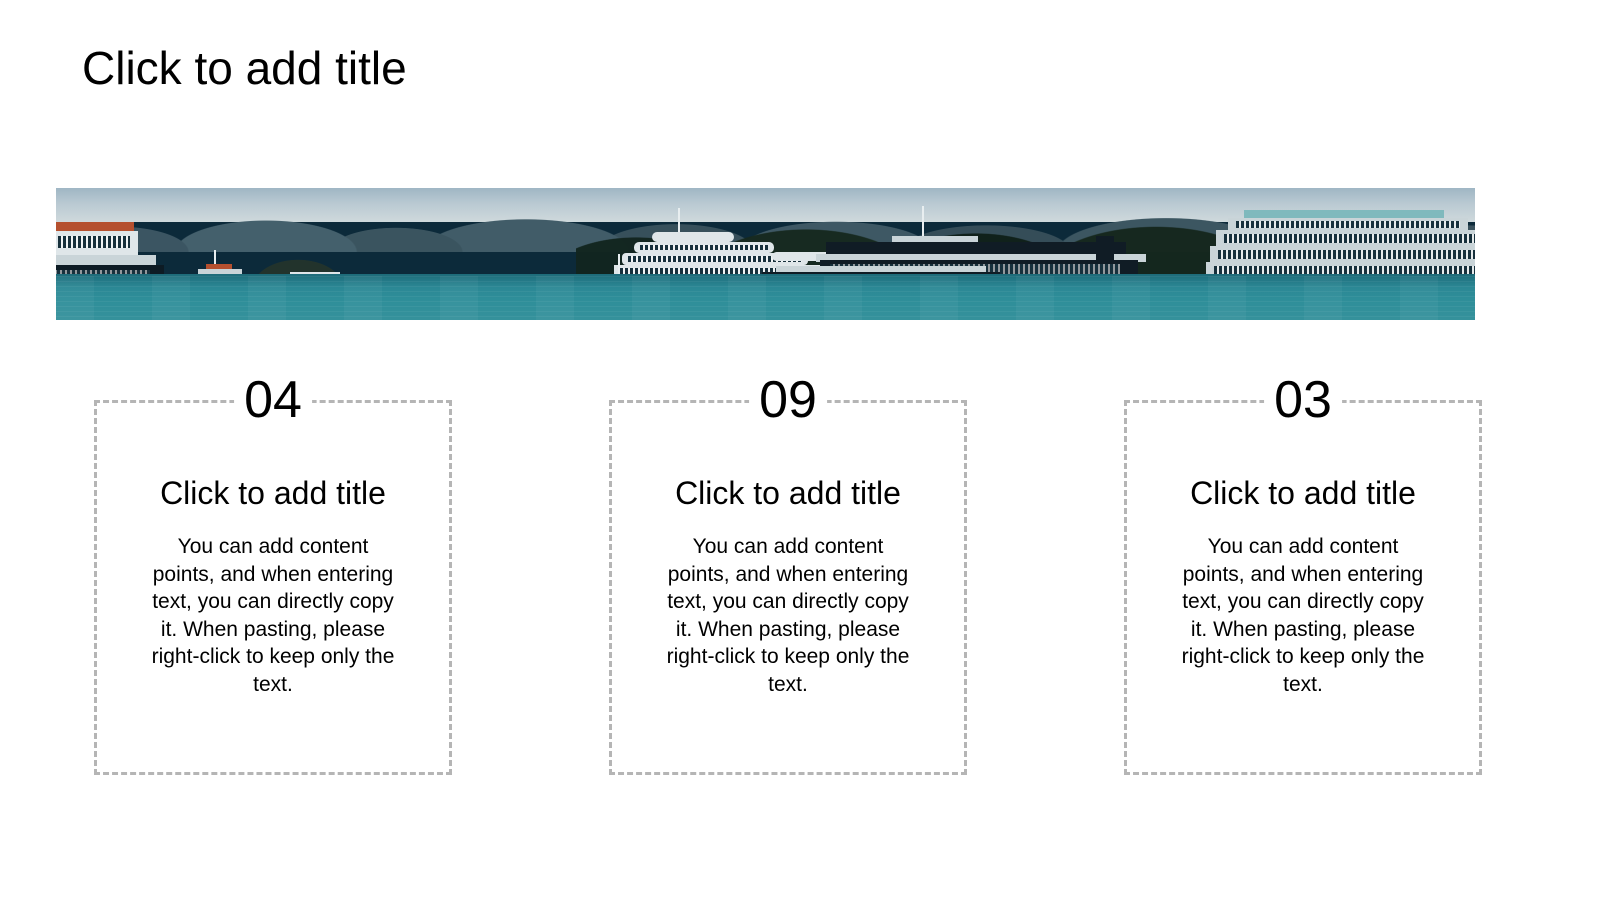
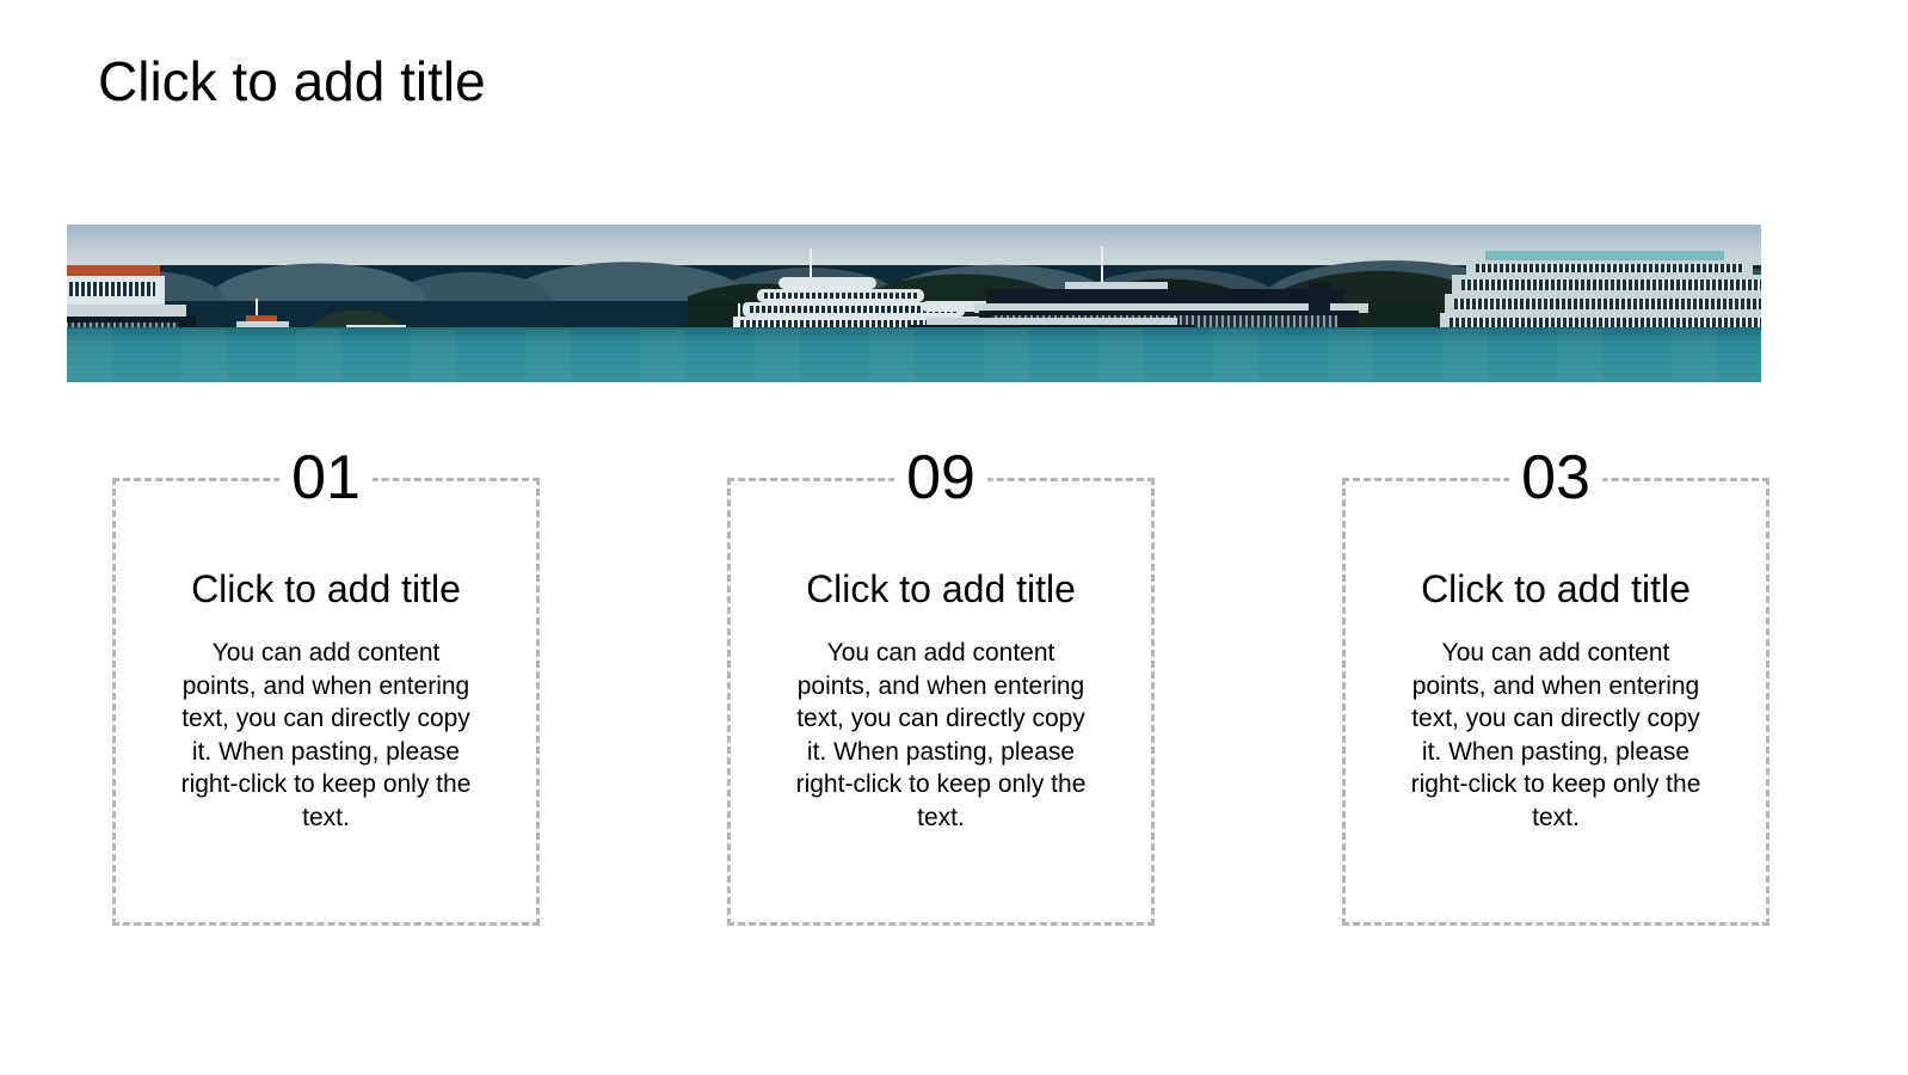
  Click to add title
- 04
+ 01
  Click to add title
  You can add content points, and when entering text, you can directly copy it. When pasting, please right-click to keep only the text.
  09
  Click to add title
  You can add content points, and when entering text, you can directly copy it. When pasting, please right-click to keep only the text.
  03
  Click to add title
  You can add content points, and when entering text, you can directly copy it. When pasting, please right-click to keep only the text.
